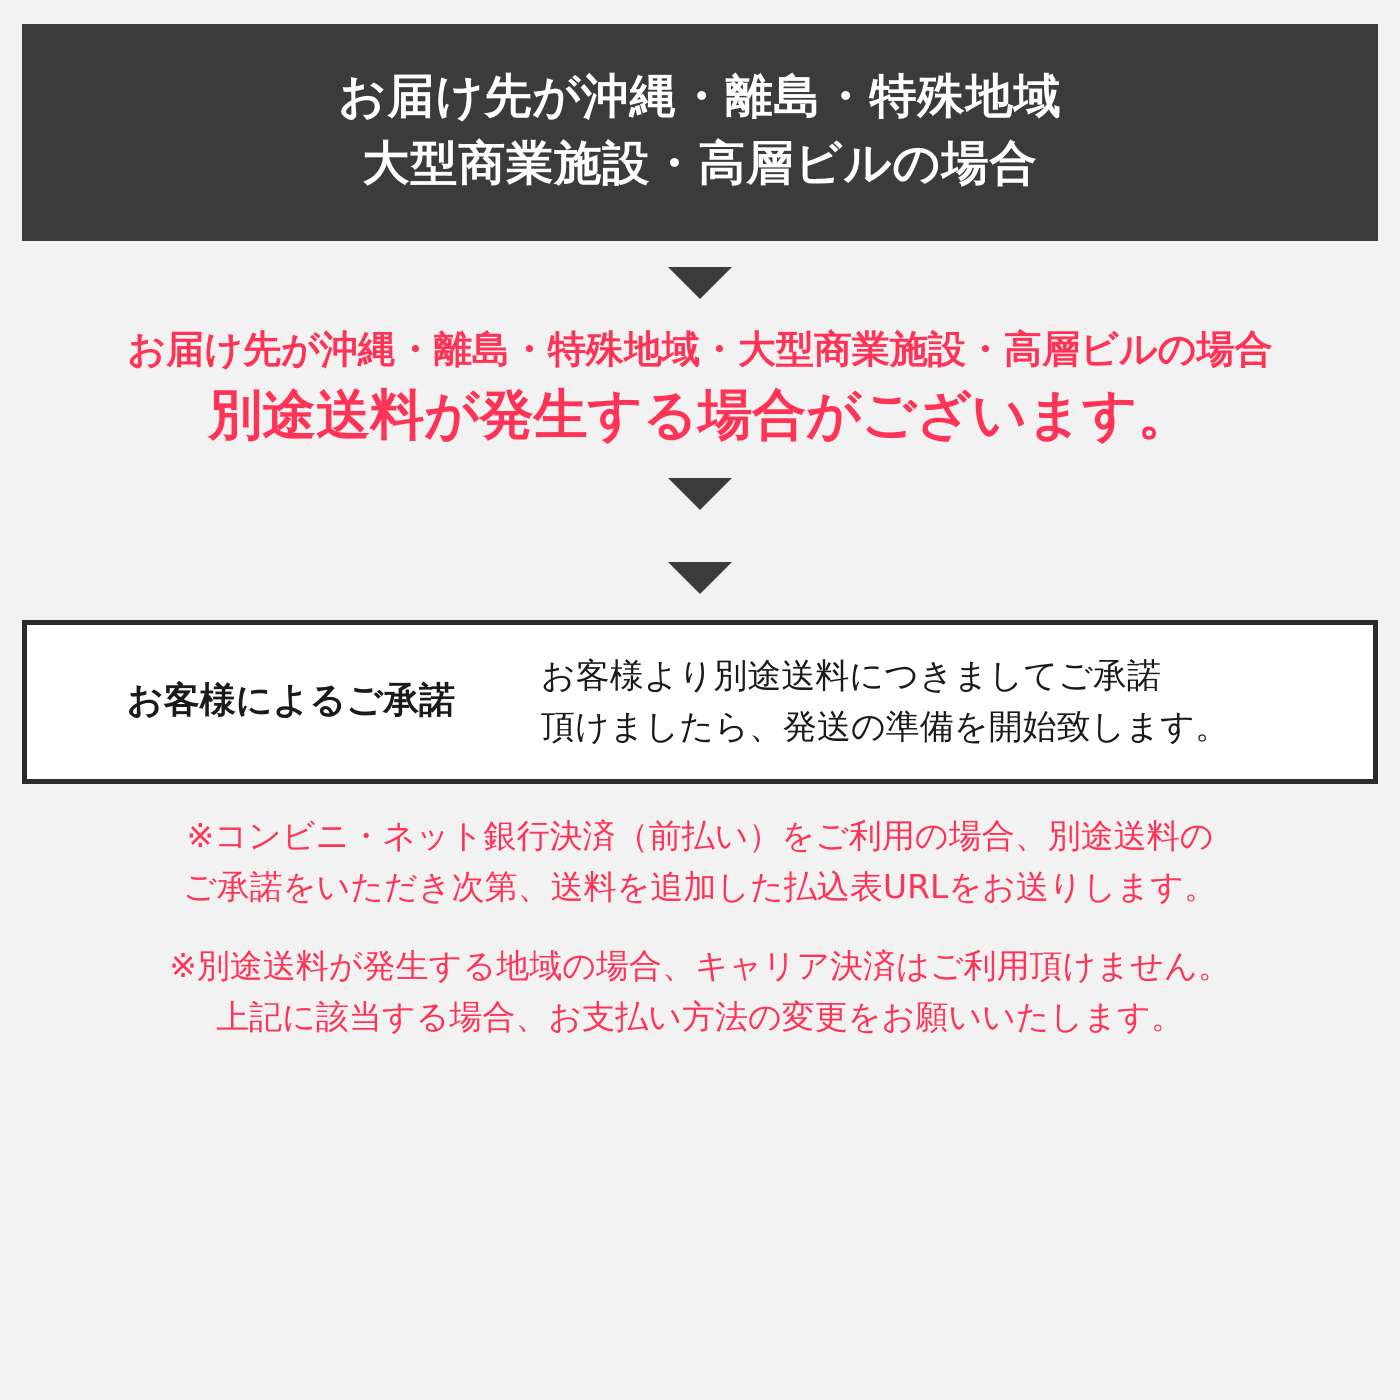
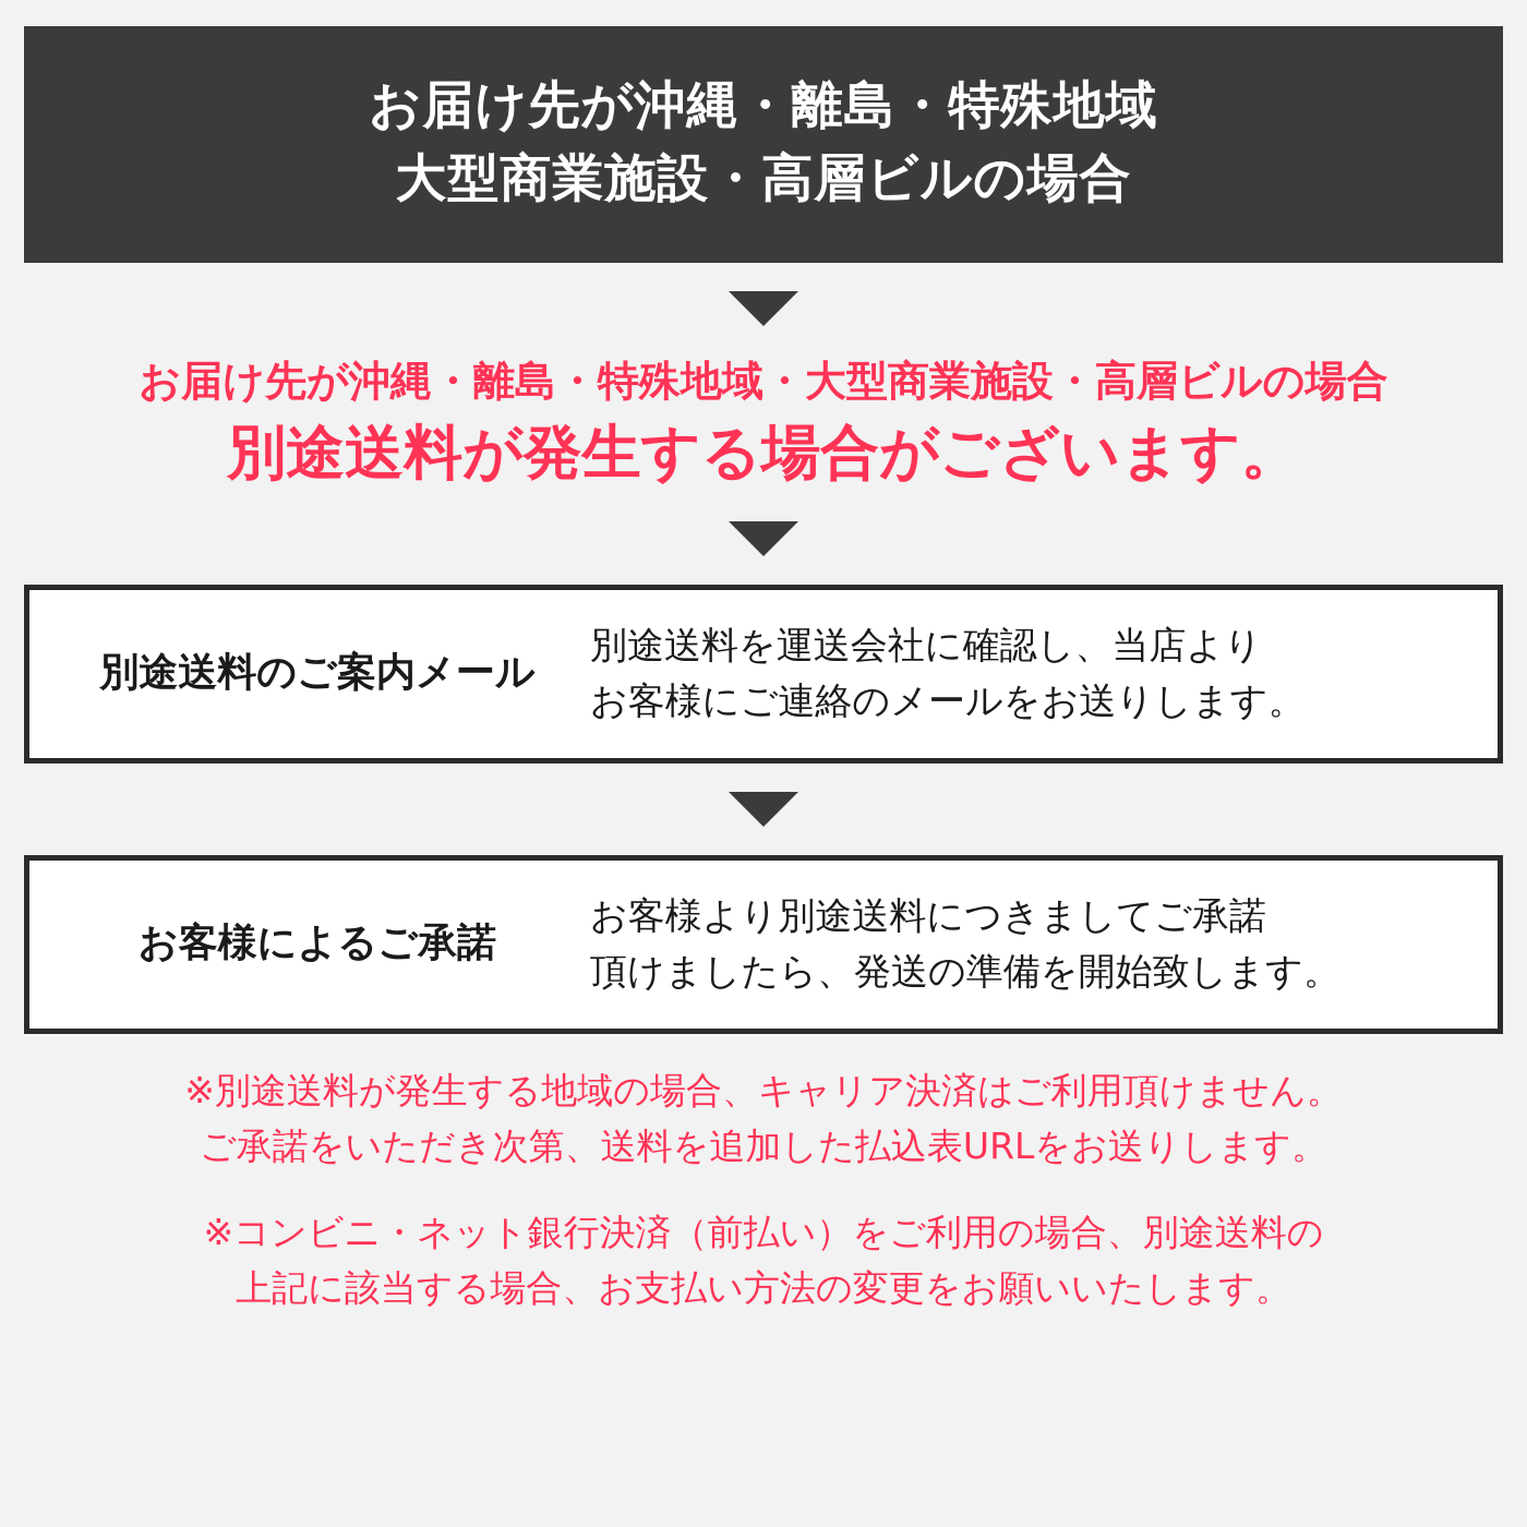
  お届け先が沖縄・離島・特殊地域
  大型商業施設・高層ビルの場合
  お届け先が沖縄・離島・特殊地域・大型商業施設・高層ビルの場合
  別途送料が発生する場合がございます。
+ 別途送料のご案内メール
+ 別途送料を運送会社に確認し、当店より
+ お客様にご連絡のメールをお送りします。
  お客様によるご承諾
  お客様より別途送料につきましてご承諾
  頂けましたら、発送の準備を開始致します。
- ※コンビニ・ネット銀行決済（前払い）をご利用の場合、別途送料の
+ ※別途送料が発生する地域の場合、キャリア決済はご利用頂けません。
  ご承諾をいただき次第、送料を追加した払込表URLをお送りします。
- ※別途送料が発生する地域の場合、キャリア決済はご利用頂けません。
+ ※コンビニ・ネット銀行決済（前払い）をご利用の場合、別途送料の
  上記に該当する場合、お支払い方法の変更をお願いいたします。
